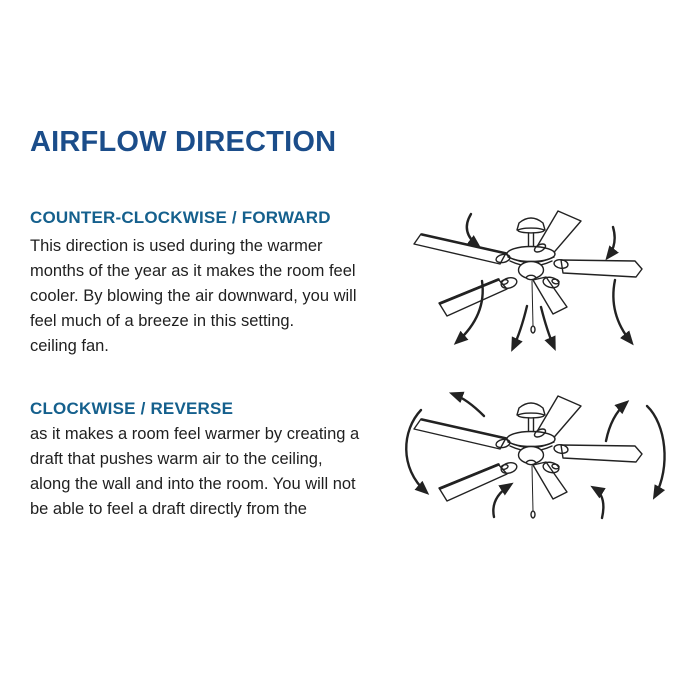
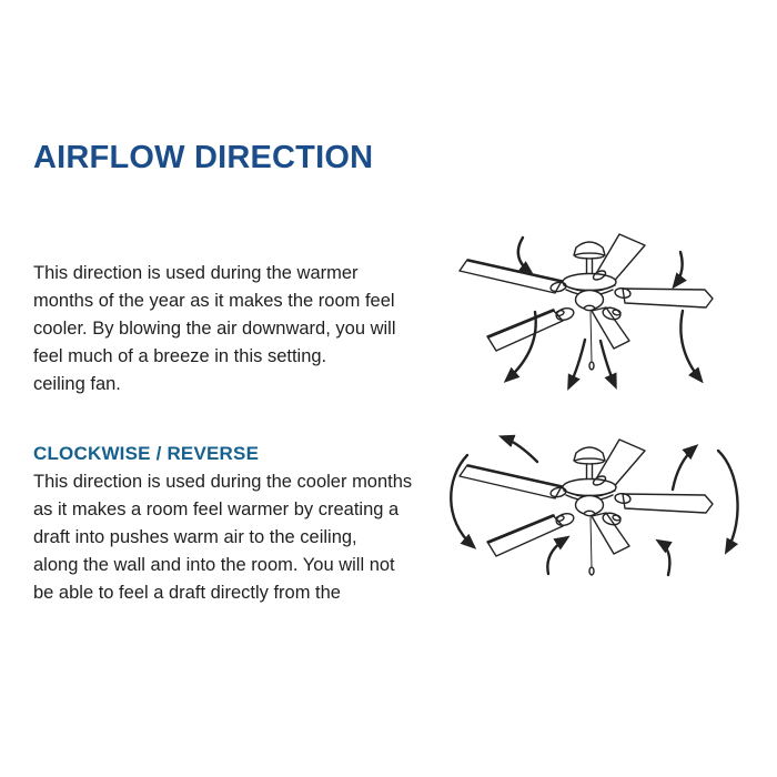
  AIRFLOW DIRECTION
- COUNTER-CLOCKWISE / FORWARD
  This direction is used during the warmer
  months of the year as it makes the room feel
  cooler. By blowing the air downward, you will
  feel much of a breeze in this setting.
  ceiling fan.
  CLOCKWISE / REVERSE
+ This direction is used during the cooler months
  as it makes a room feel warmer by creating a
- draft that pushes warm air to the ceiling,
+ draft into pushes warm air to the ceiling,
  along the wall and into the room. You will not
  be able to feel a draft directly from the
